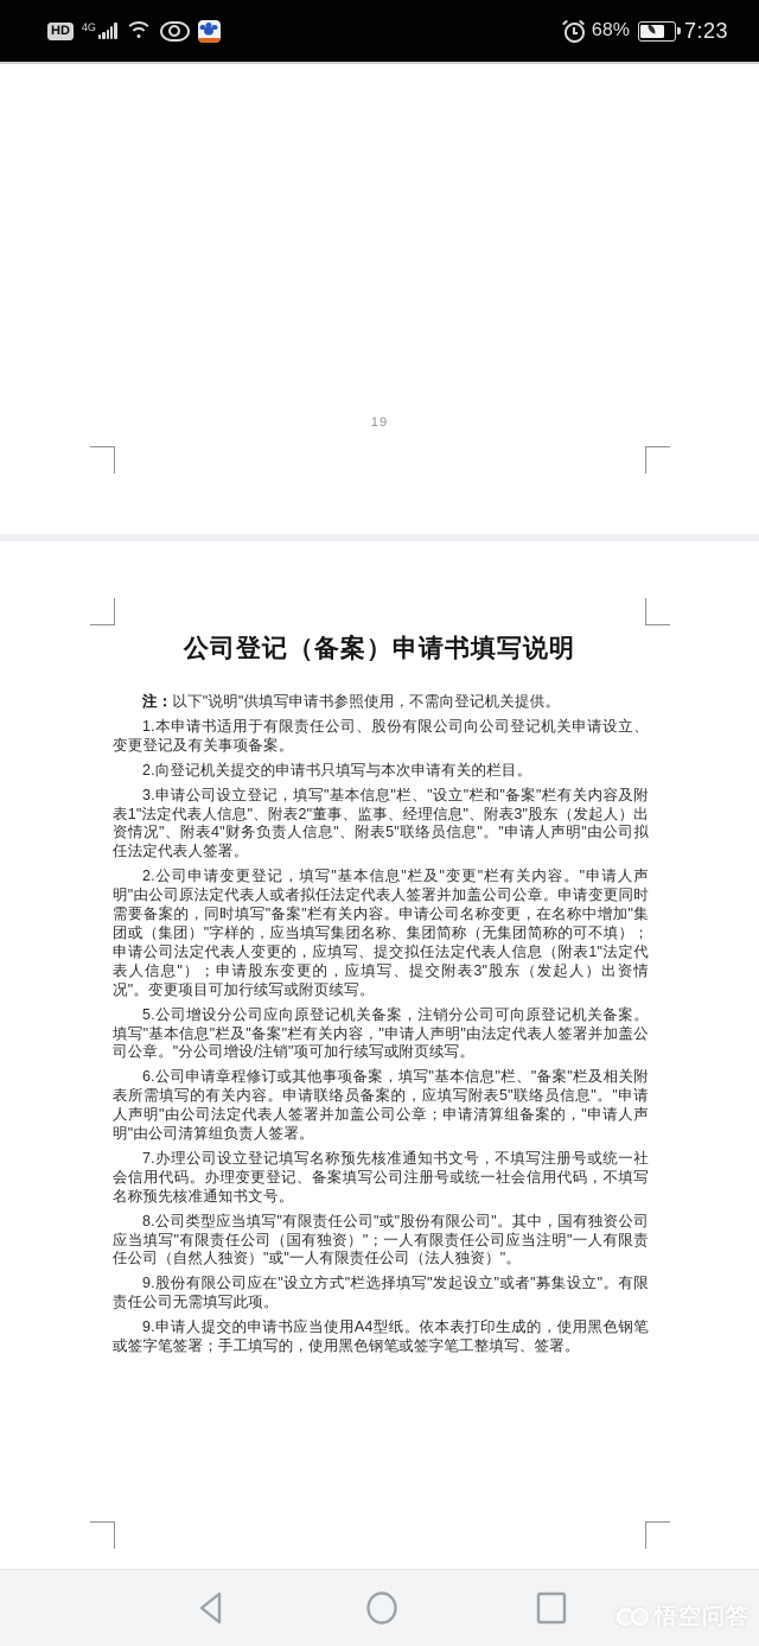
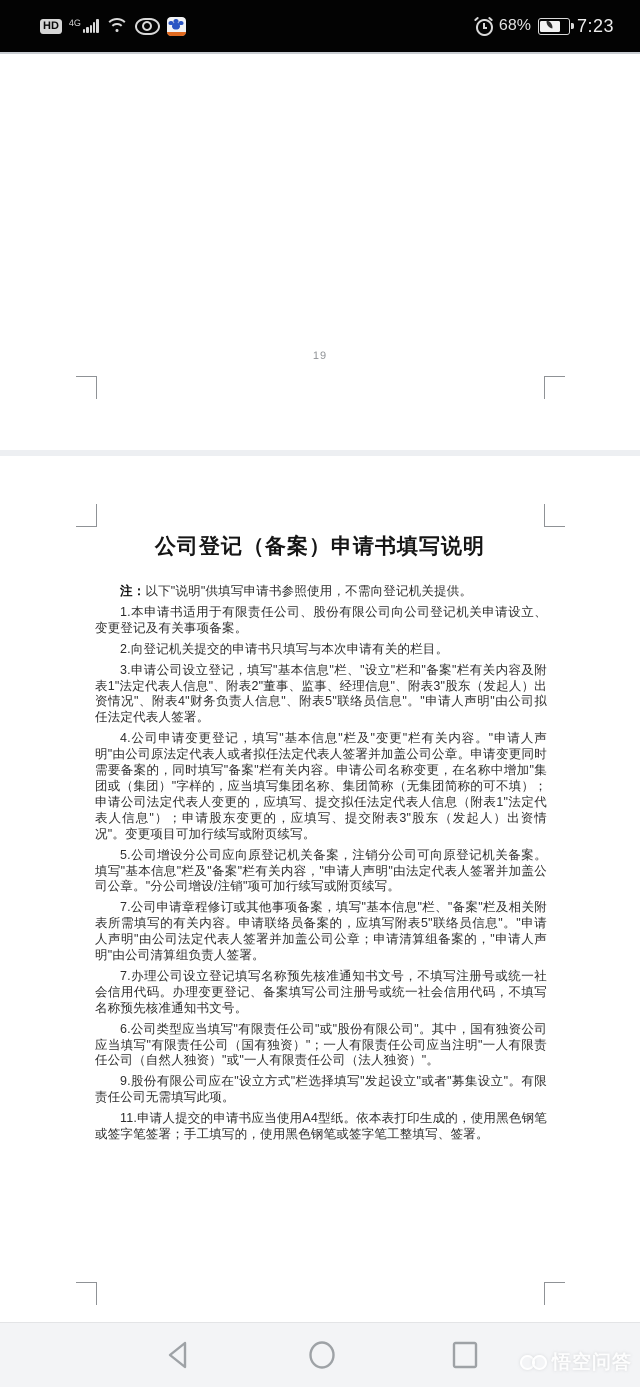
  HD
  4G
  68%
  7:23
  19
  公司登记（备案）申请书填写说明
  注：以下"说明"供填写申请书参照使用，不需向登记机关提供。
  1.本申请书适用于有限责任公司、股份有限公司向公司登记机关申请设立、变更登记及有关事项备案。
  2.向登记机关提交的申请书只填写与本次申请有关的栏目。
  3.申请公司设立登记，填写"基本信息"栏、"设立"栏和"备案"栏有关内容及附表1"法定代表人信息"、附表2"董事、监事、经理信息"、附表3"股东（发起人）出资情况"、附表4"财务负责人信息"、附表5"联络员信息"。"申请人声明"由公司拟任法定代表人签署。
- 2.公司申请变更登记，填写"基本信息"栏及"变更"栏有关内容。"申请人声明"由公司原法定代表人或者拟任法定代表人签署并加盖公司公章。申请变更同时需要备案的，同时填写"备案"栏有关内容。申请公司名称变更，在名称中增加"集团或（集团）"字样的，应当填写集团名称、集团简称（无集团简称的可不填）；申请公司法定代表人变更的，应填写、提交拟任法定代表人信息（附表1"法定代表人信息"）；申请股东变更的，应填写、提交附表3"股东（发起人）出资情况"。变更项目可加行续写或附页续写。
+ 4.公司申请变更登记，填写"基本信息"栏及"变更"栏有关内容。"申请人声明"由公司原法定代表人或者拟任法定代表人签署并加盖公司公章。申请变更同时需要备案的，同时填写"备案"栏有关内容。申请公司名称变更，在名称中增加"集团或（集团）"字样的，应当填写集团名称、集团简称（无集团简称的可不填）；申请公司法定代表人变更的，应填写、提交拟任法定代表人信息（附表1"法定代表人信息"）；申请股东变更的，应填写、提交附表3"股东（发起人）出资情况"。变更项目可加行续写或附页续写。
  5.公司增设分公司应向原登记机关备案，注销分公司可向原登记机关备案。填写"基本信息"栏及"备案"栏有关内容，"申请人声明"由法定代表人签署并加盖公司公章。"分公司增设/注销"项可加行续写或附页续写。
- 6.公司申请章程修订或其他事项备案，填写"基本信息"栏、"备案"栏及相关附表所需填写的有关内容。申请联络员备案的，应填写附表5"联络员信息"。"申请人声明"由公司法定代表人签署并加盖公司公章；申请清算组备案的，"申请人声明"由公司清算组负责人签署。
+ 7.公司申请章程修订或其他事项备案，填写"基本信息"栏、"备案"栏及相关附表所需填写的有关内容。申请联络员备案的，应填写附表5"联络员信息"。"申请人声明"由公司法定代表人签署并加盖公司公章；申请清算组备案的，"申请人声明"由公司清算组负责人签署。
  7.办理公司设立登记填写名称预先核准通知书文号，不填写注册号或统一社会信用代码。办理变更登记、备案填写公司注册号或统一社会信用代码，不填写名称预先核准通知书文号。
- 8.公司类型应当填写"有限责任公司"或"股份有限公司"。其中，国有独资公司应当填写"有限责任公司（国有独资）"；一人有限责任公司应当注明"一人有限责任公司（自然人独资）"或"一人有限责任公司（法人独资）"。
+ 6.公司类型应当填写"有限责任公司"或"股份有限公司"。其中，国有独资公司应当填写"有限责任公司（国有独资）"；一人有限责任公司应当注明"一人有限责任公司（自然人独资）"或"一人有限责任公司（法人独资）"。
  9.股份有限公司应在"设立方式"栏选择填写"发起设立"或者"募集设立"。有限责任公司无需填写此项。
- 9.申请人提交的申请书应当使用A4型纸。依本表打印生成的，使用黑色钢笔或签字笔签署；手工填写的，使用黑色钢笔或签字笔工整填写、签署。
+ 11.申请人提交的申请书应当使用A4型纸。依本表打印生成的，使用黑色钢笔或签字笔签署；手工填写的，使用黑色钢笔或签字笔工整填写、签署。
  悟空问答
